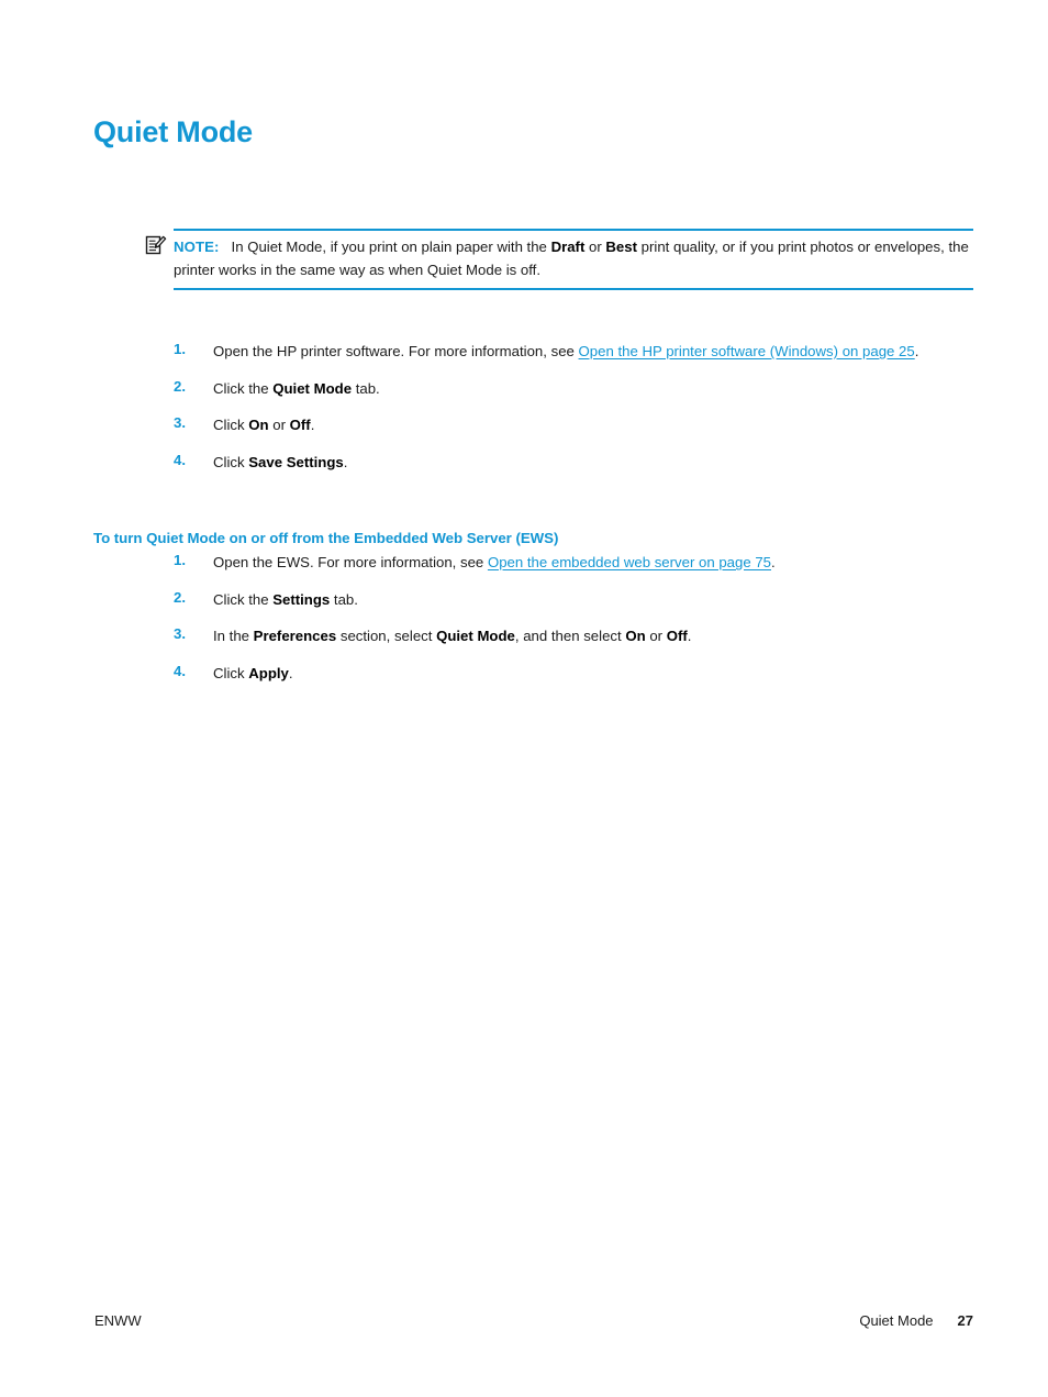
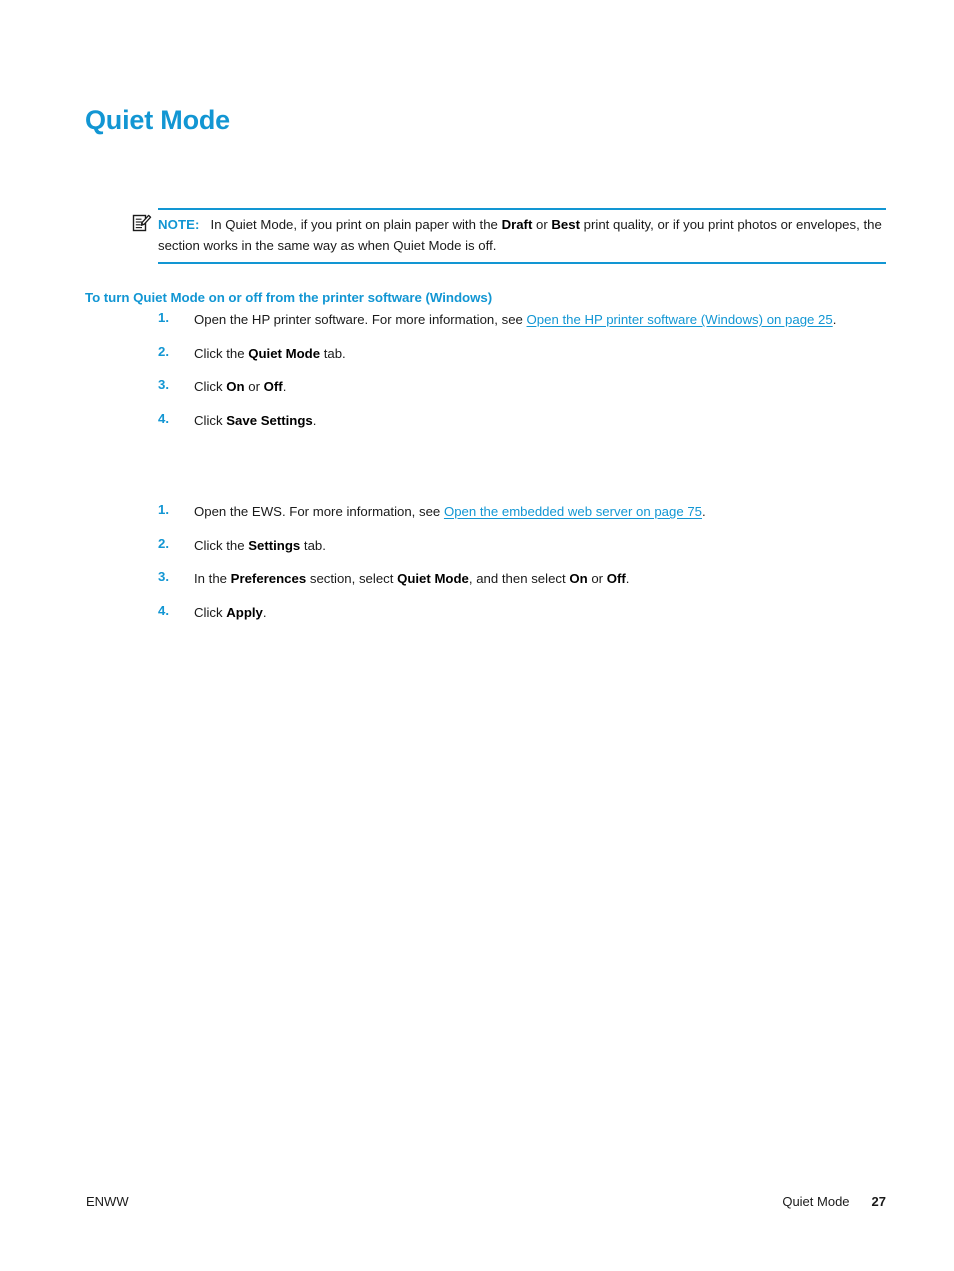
  Quiet Mode
- NOTE: In Quiet Mode, if you print on plain paper with the Draft or Best print quality, or if you print photos or envelopes, the printer works in the same way as when Quiet Mode is off.
+ NOTE: In Quiet Mode, if you print on plain paper with the Draft or Best print quality, or if you print photos or envelopes, the section works in the same way as when Quiet Mode is off.
+ To turn Quiet Mode on or off from the printer software (Windows)
  1.
  Open the HP printer software. For more information, see Open the HP printer software (Windows) on page 25.
  2.
  Click the Quiet Mode tab.
  3.
  Click On or Off.
  4.
  Click Save Settings.
- To turn Quiet Mode on or off from the Embedded Web Server (EWS)
  1.
  Open the EWS. For more information, see Open the embedded web server on page 75.
  2.
  Click the Settings tab.
  3.
  In the Preferences section, select Quiet Mode, and then select On or Off.
  4.
  Click Apply.
  ENWW
  Quiet Mode 27
